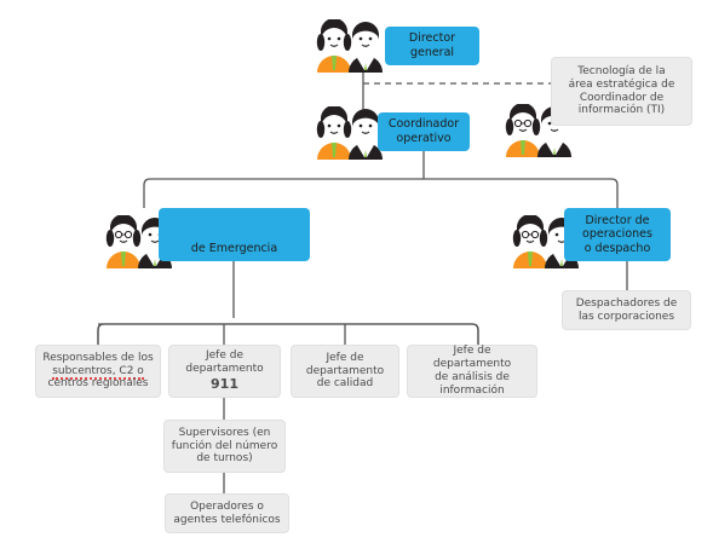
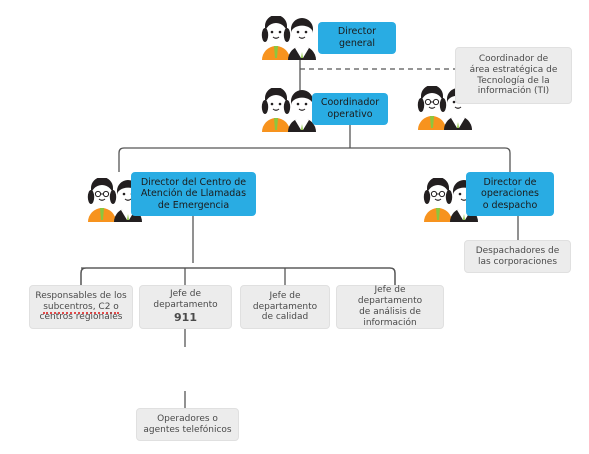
  Director
  general
- Tecnología de la
+ Coordinador de
  área estratégica de
- Coordinador de
+ Tecnología de la
  información (TI)
  Coordinador
  operativo
+ Director del Centro de
+ Atención de Llamadas
  de Emergencia
  Director de
  operaciones
  o despacho
  Despachadores de
  las corporaciones
  Responsables de los
  subcentros, C2 o
  centros regionales
  Jefe de
  departamento
  911
  Jefe de
  departamento
  de calidad
  Jefe de departamento
  de análisis de
  información
- Supervisores (en
- función del número
- de turnos)
  Operadores o
  agentes telefónicos
